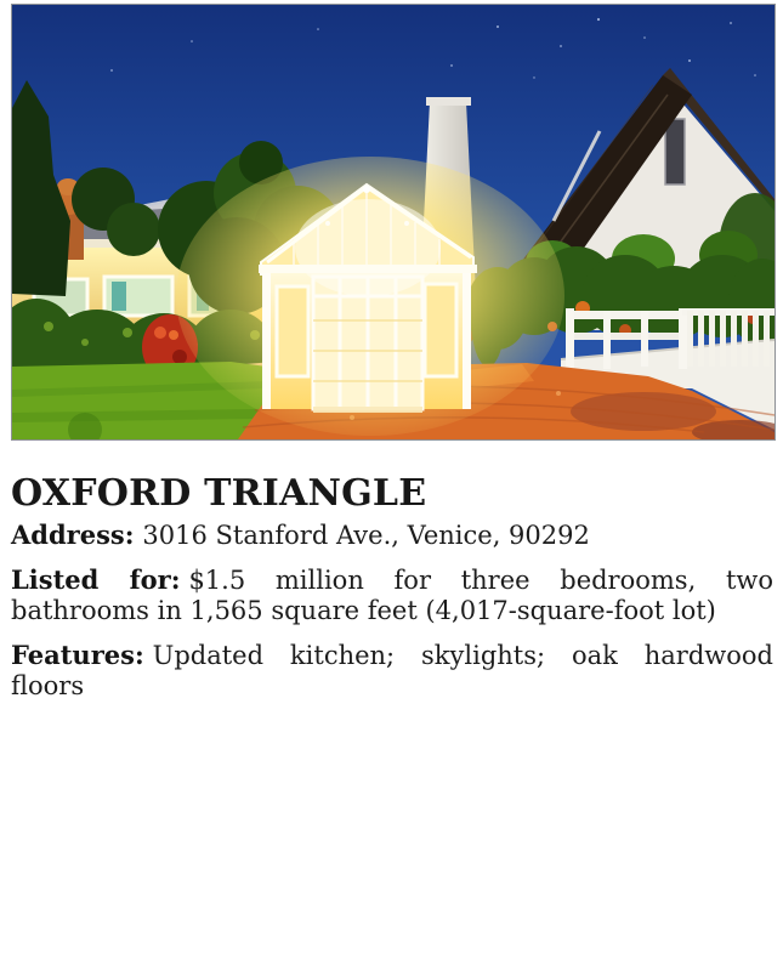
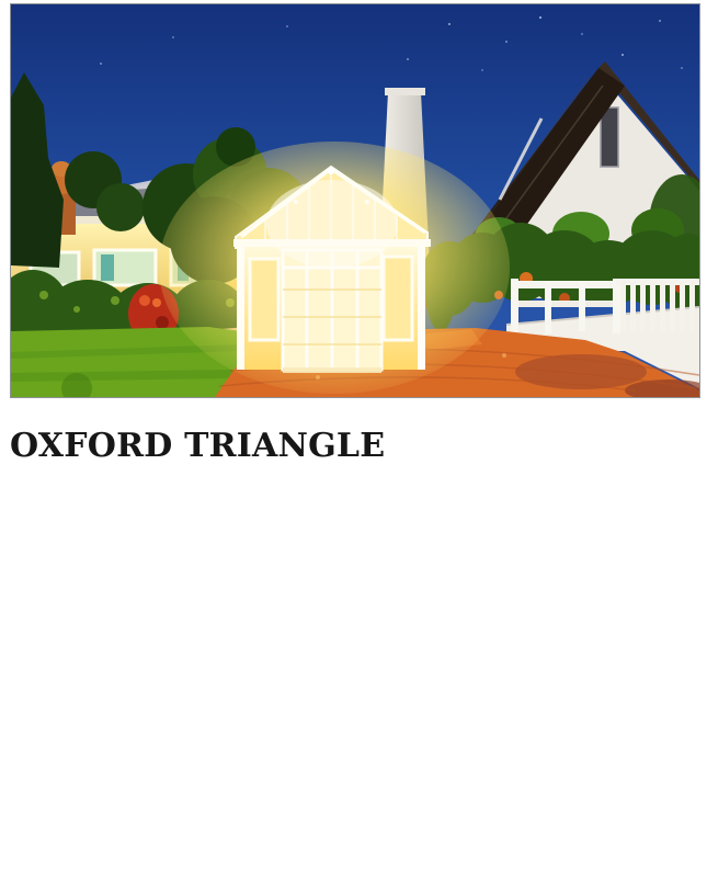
  OXFORD TRIANGLE
- Address: 3016 Stanford Ave., Venice, 90292
- Listed for: $1.5 million for three bedrooms, two bathrooms in 1,565 square feet (4,017-square-foot lot)
- Features: Updated kitchen; skylights; oak hardwood floors
